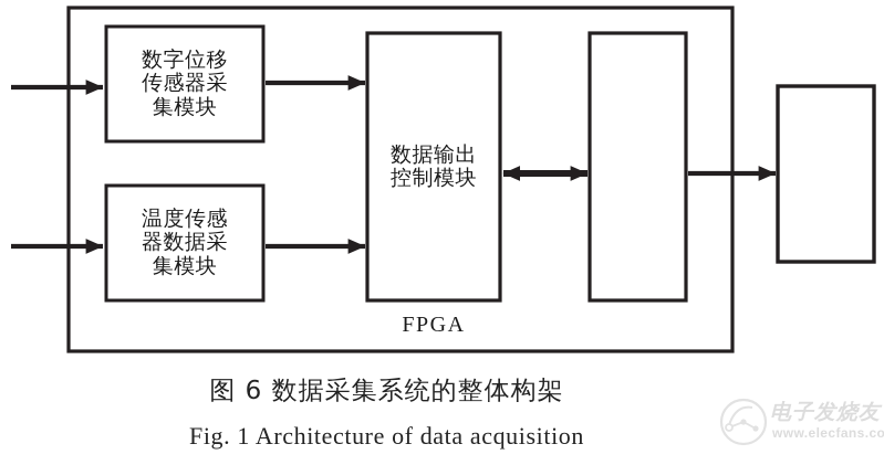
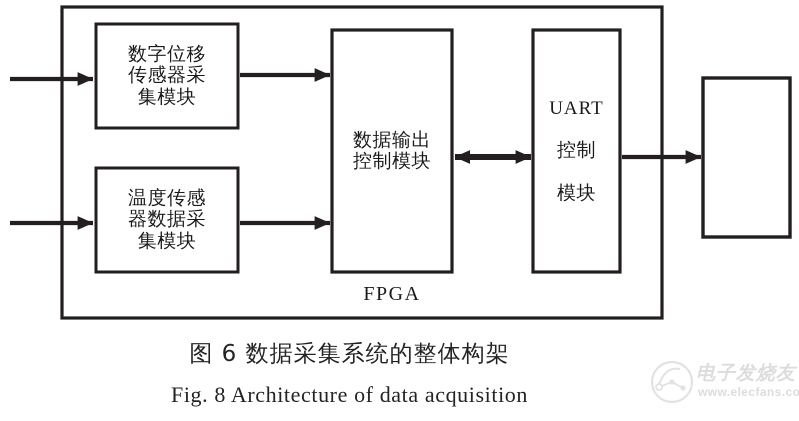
  数字位移
  传感器采
  集模块
  温度传感
  器数据采
  集模块
  数据输出
  控制模块
+ UART
+ 控制
+ 模块
  FPGA
  图 6 数据采集系统的整体构架
- Fig. 1 Architecture of data acquisition
+ Fig. 8 Architecture of data acquisition
  电子发烧友
  www.elecfans.co
